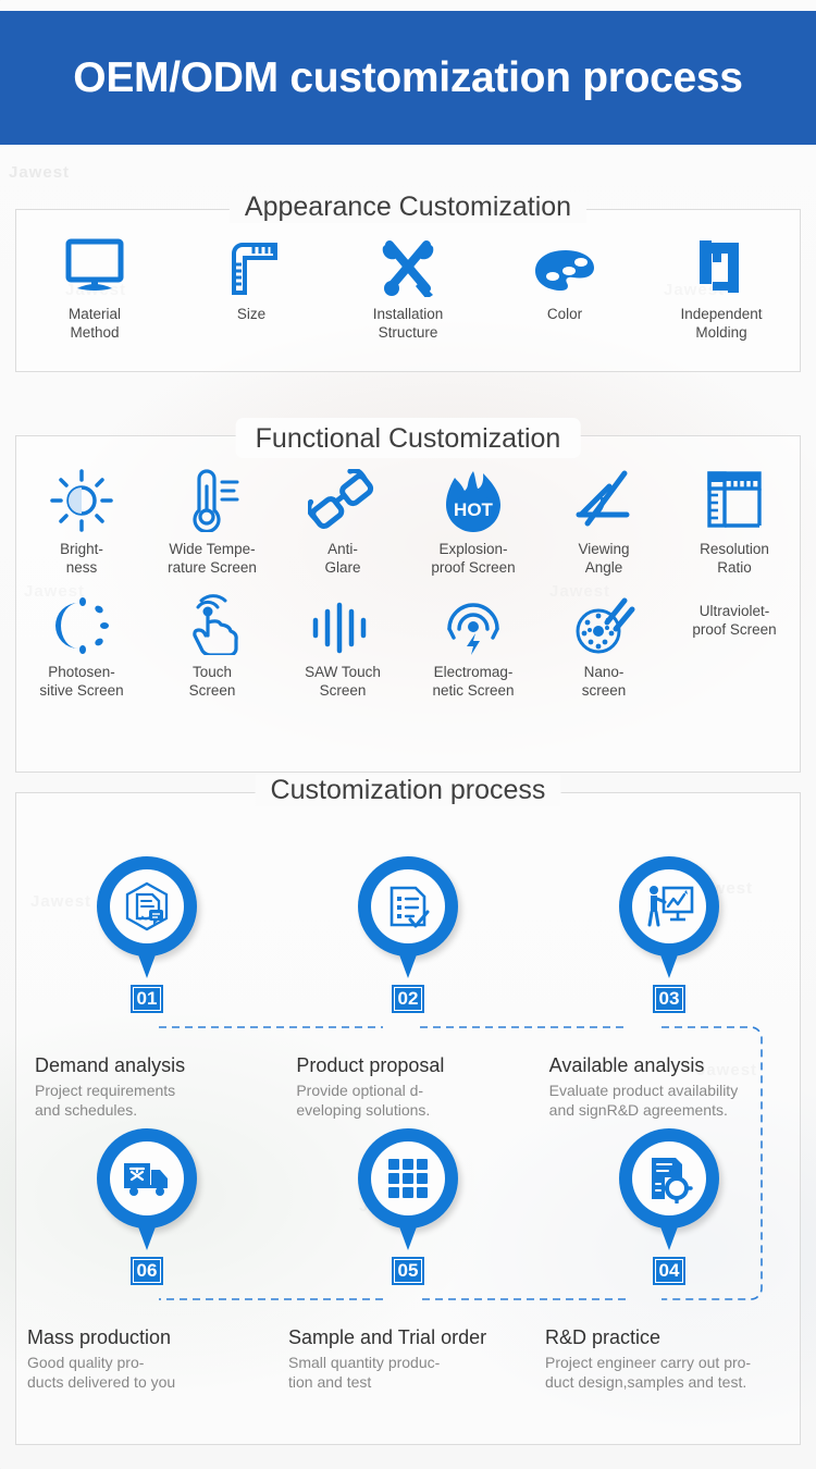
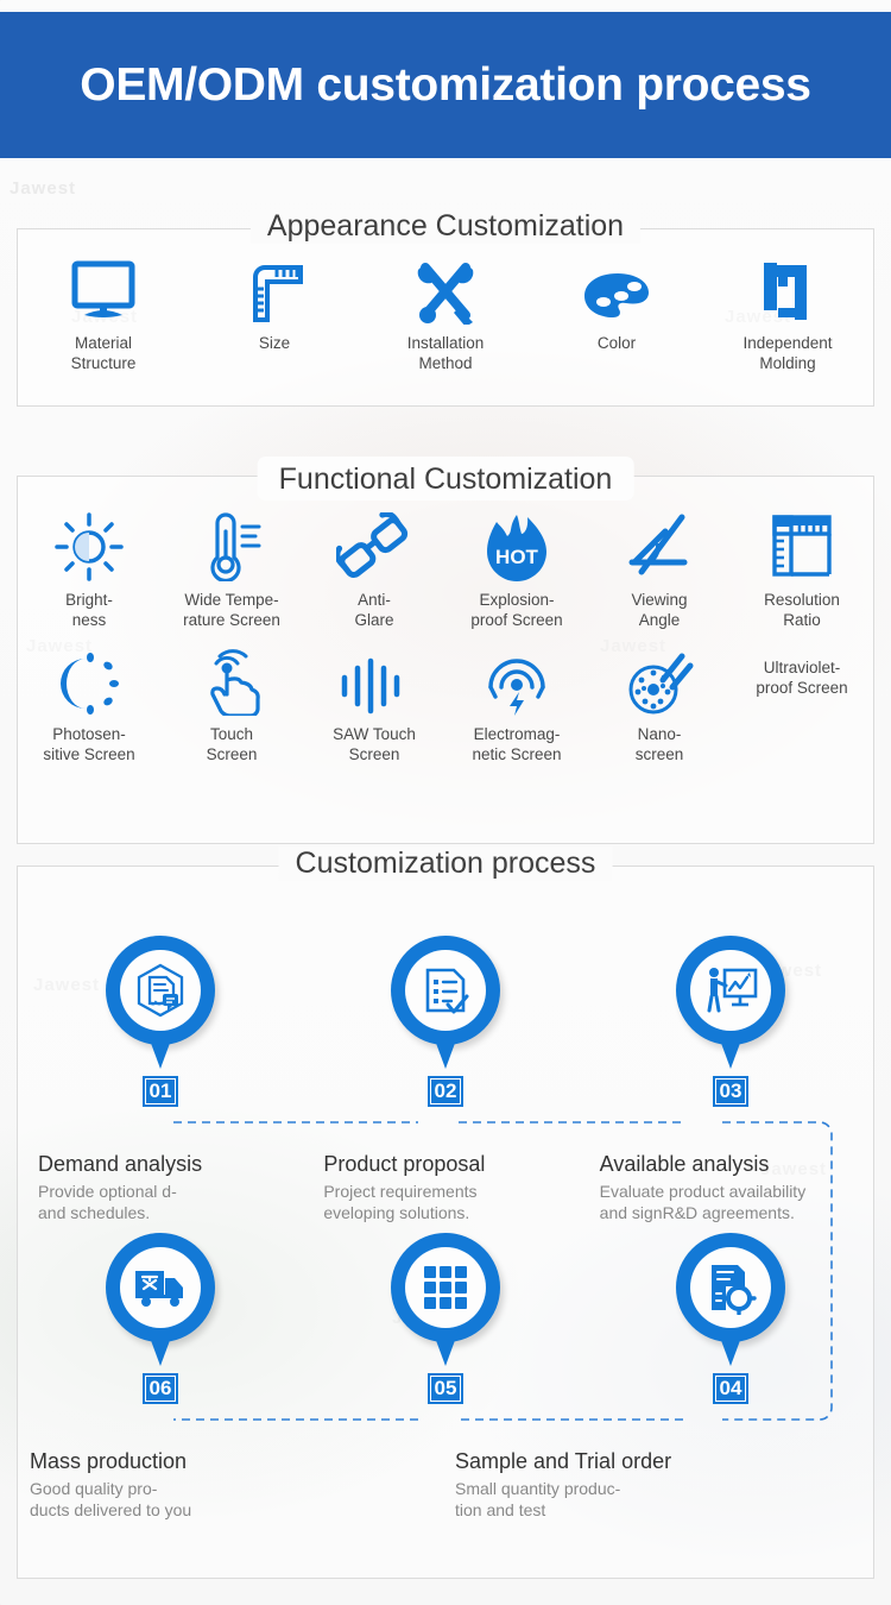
  Jaest
  Jawest
  Jawest
  OEM/ODM customization process
  Appearance Customization
  Material
- Method
+ Structure
  Size
  Installation
- Structure
+ Method
  Color
  Independent
  Molding
  Functional Customization
  Bright-
  ness
  Wide Tempe-
  rature Screen
  Anti-
  Glare
  HOT
  Explosion-
  proof Screen
  Viewing
  Angle
  Resolution
  Ratio
  Photosen-
  sitive Screen
  Touch
  Screen
  SAW Touch
  Screen
  Electromag-
  netic Screen
  Nano-
  screen
  Ultraviolet-
  proof Screen
  Customization process
  01
  02
  03
  Demand analysis
- Project requirements
+ Provide optional d-
  and schedules.
  Product proposal
- Provide optional d-
+ Project requirements
  eveloping solutions.
  Available analysis
  Evaluate product availability
  and signR&D agreements.
  06
  05
  04
  Mass production
  Good quality pro-
  ducts delivered to you
  Sample and Trial order
  Small quantity produc-
  tion and test
- R&D practice
- Project engineer carry out pro-
- duct design,samples and test.
